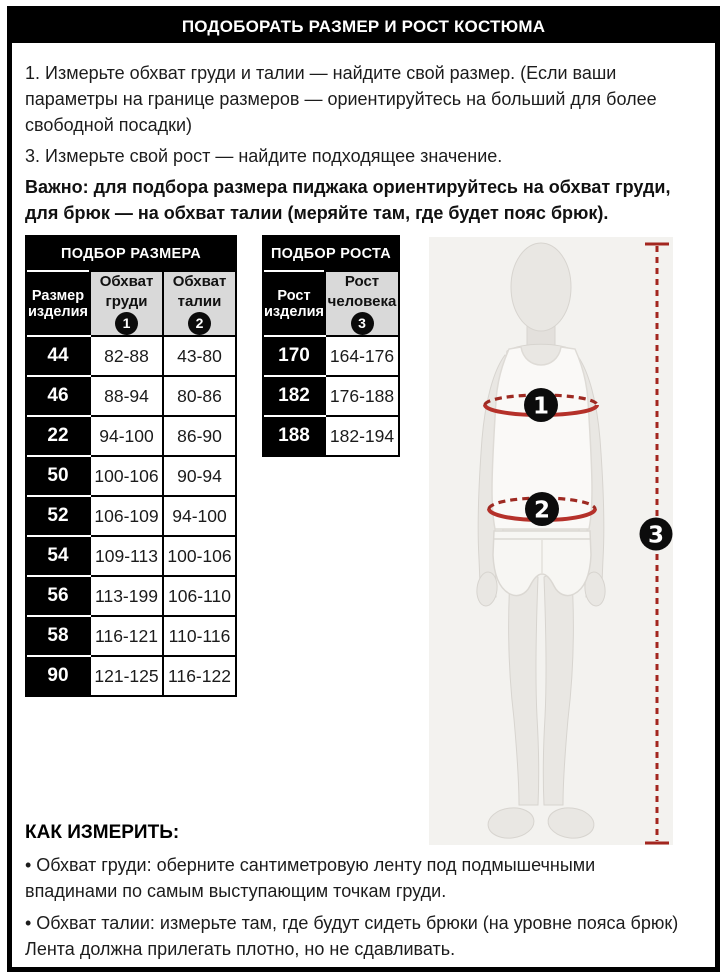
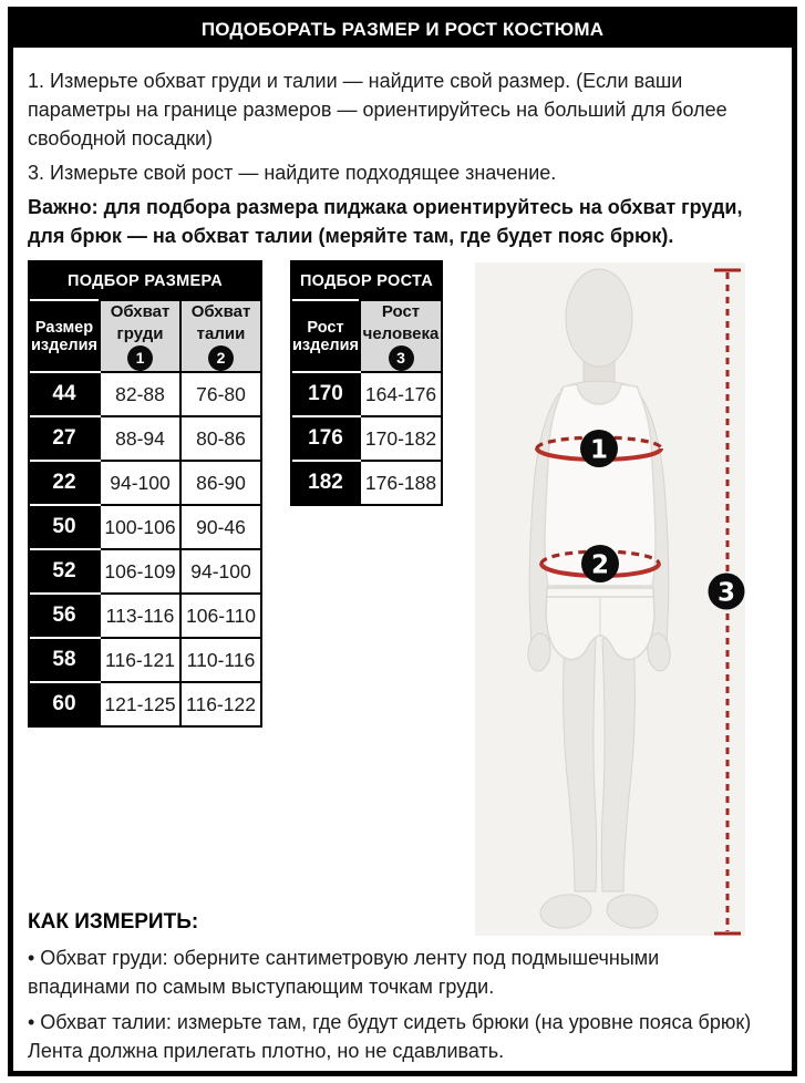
  ПОДОБОРАТЬ РАЗМЕР И РОСТ КОСТЮМА
  1. Измерьте обхват груди и талии — найдите свой размер. (Если ваши
  параметры на границе размеров — ориентируйтесь на больший для более
  свободной посадки)
  3. Измерьте свой рост — найдите подходящее значение.
  Важно: для подбора размера пиджака ориентируйтесь на обхват груди,
  для брюк — на обхват талии (меряйте там, где будет пояс брюк).
  ПОДБОР РАЗМЕРА
  Размер изделия	Обхват груди 1	Обхват талии 2
- 44	82-88	43-80
+ 44	82-88	76-80
- 46	88-94	80-86
+ 27	88-94	80-86
  22	94-100	86-90
- 50	100-106	90-94
+ 50	100-106	90-46
  52	106-109	94-100
- 54	109-113	100-106
- 56	113-199	106-110
+ 56	113-116	106-110
  58	116-121	110-116
- 90	121-125	116-122
+ 60	121-125	116-122
  ПОДБОР РОСТА
  Рост изделия	Рост человека 3
  170	164-176
+ 176	170-182
  182	176-188
- 188	182-194
  1
  2
  3
  КАК ИЗМЕРИТЬ:
  • Обхват груди: оберните сантиметровую ленту под подмышечными
  впадинами по самым выступающим точкам груди.
  • Обхват талии: измерьте там, где будут сидеть брюки (на уровне пояса брюк)
  Лента должна прилегать плотно, но не сдавливать.
